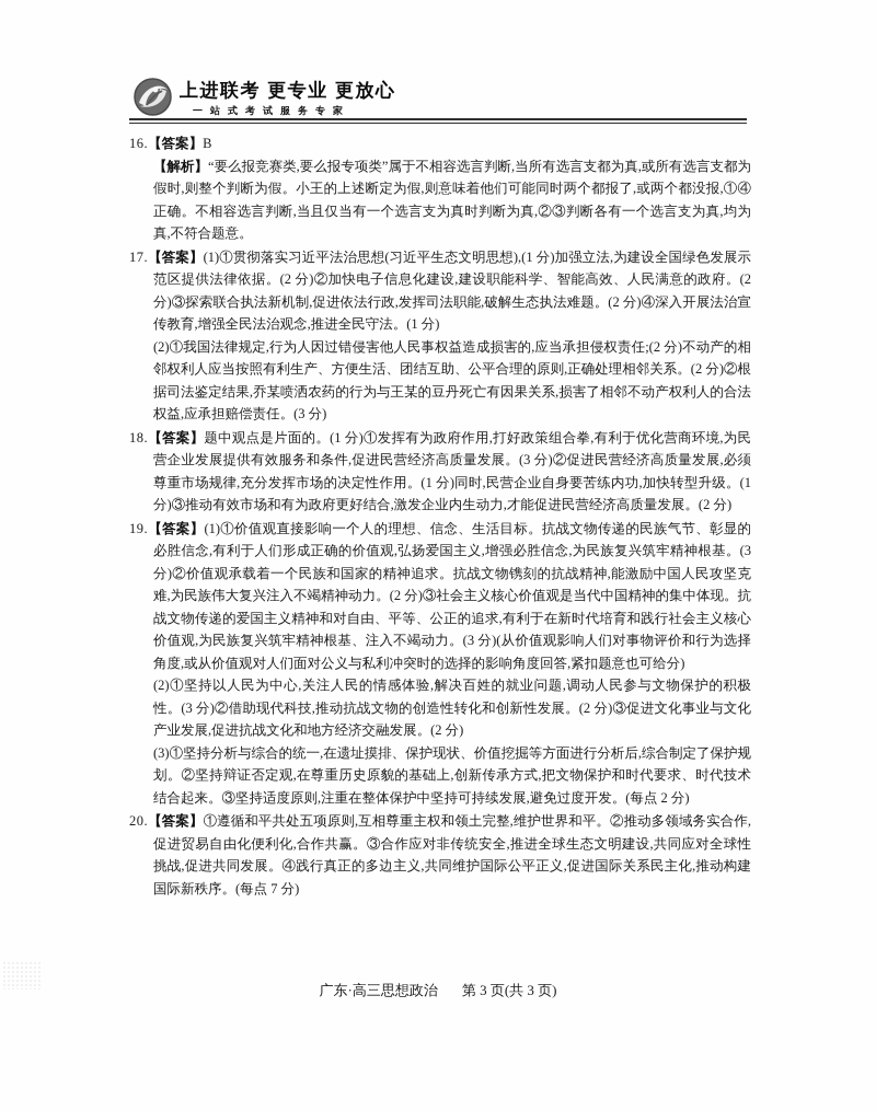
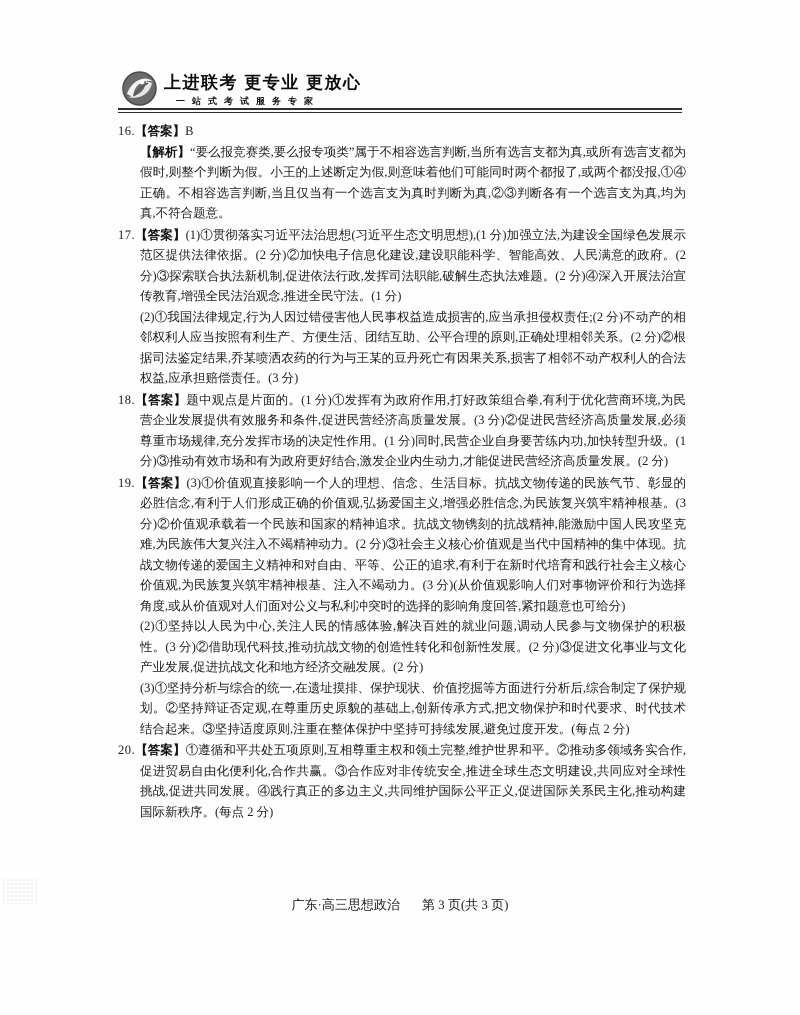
  上进联考 更专业 更放心
  一站式考试服务专家
  16.【答案】B
  【解析】“要么报竞赛类,要么报专项类”属于不相容选言判断,当所有选言支都为真,或所有选言支都为假时,则整个判断为假。小王的上述断定为假,则意味着他们可能同时两个都报了,或两个都没报,①④正确。不相容选言判断,当且仅当有一个选言支为真时判断为真,②③判断各有一个选言支为真,均为真,不符合题意。
  17.【答案】(1)①贯彻落实习近平法治思想(习近平生态文明思想),(1 分)加强立法,为建设全国绿色发展示范区提供法律依据。(2 分)②加快电子信息化建设,建设职能科学、智能高效、人民满意的政府。(2 分)③探索联合执法新机制,促进依法行政,发挥司法职能,破解生态执法难题。(2 分)④深入开展法治宣传教育,增强全民法治观念,推进全民守法。(1 分)
  (2)①我国法律规定,行为人因过错侵害他人民事权益造成损害的,应当承担侵权责任;(2 分)不动产的相邻权利人应当按照有利生产、方便生活、团结互助、公平合理的原则,正确处理相邻关系。(2 分)②根据司法鉴定结果,乔某喷洒农药的行为与王某的豆丹死亡有因果关系,损害了相邻不动产权利人的合法权益,应承担赔偿责任。(3 分)
  18.【答案】题中观点是片面的。(1 分)①发挥有为政府作用,打好政策组合拳,有利于优化营商环境,为民营企业发展提供有效服务和条件,促进民营经济高质量发展。(3 分)②促进民营经济高质量发展,必须尊重市场规律,充分发挥市场的决定性作用。(1 分)同时,民营企业自身要苦练内功,加快转型升级。(1 分)③推动有效市场和有为政府更好结合,激发企业内生动力,才能促进民营经济高质量发展。(2 分)
- 19.【答案】(1)①价值观直接影响一个人的理想、信念、生活目标。抗战文物传递的民族气节、彰显的必胜信念,有利于人们形成正确的价值观,弘扬爱国主义,增强必胜信念,为民族复兴筑牢精神根基。(3 分)②价值观承载着一个民族和国家的精神追求。抗战文物镌刻的抗战精神,能激励中国人民攻坚克难,为民族伟大复兴注入不竭精神动力。(2 分)③社会主义核心价值观是当代中国精神的集中体现。抗战文物传递的爱国主义精神和对自由、平等、公正的追求,有利于在新时代培育和践行社会主义核心价值观,为民族复兴筑牢精神根基、注入不竭动力。(3 分)(从价值观影响人们对事物评价和行为选择角度,或从价值观对人们面对公义与私利冲突时的选择的影响角度回答,紧扣题意也可给分)
+ 19.【答案】(3)①价值观直接影响一个人的理想、信念、生活目标。抗战文物传递的民族气节、彰显的必胜信念,有利于人们形成正确的价值观,弘扬爱国主义,增强必胜信念,为民族复兴筑牢精神根基。(3 分)②价值观承载着一个民族和国家的精神追求。抗战文物镌刻的抗战精神,能激励中国人民攻坚克难,为民族伟大复兴注入不竭精神动力。(2 分)③社会主义核心价值观是当代中国精神的集中体现。抗战文物传递的爱国主义精神和对自由、平等、公正的追求,有利于在新时代培育和践行社会主义核心价值观,为民族复兴筑牢精神根基、注入不竭动力。(3 分)(从价值观影响人们对事物评价和行为选择角度,或从价值观对人们面对公义与私利冲突时的选择的影响角度回答,紧扣题意也可给分)
  (2)①坚持以人民为中心,关注人民的情感体验,解决百姓的就业问题,调动人民参与文物保护的积极性。(3 分)②借助现代科技,推动抗战文物的创造性转化和创新性发展。(2 分)③促进文化事业与文化产业发展,促进抗战文化和地方经济交融发展。(2 分)
  (3)①坚持分析与综合的统一,在遗址摸排、保护现状、价值挖掘等方面进行分析后,综合制定了保护规划。②坚持辩证否定观,在尊重历史原貌的基础上,创新传承方式,把文物保护和时代要求、时代技术结合起来。③坚持适度原则,注重在整体保护中坚持可持续发展,避免过度开发。(每点 2 分)
- 20.【答案】①遵循和平共处五项原则,互相尊重主权和领土完整,维护世界和平。②推动多领域务实合作,促进贸易自由化便利化,合作共赢。③合作应对非传统安全,推进全球生态文明建设,共同应对全球性挑战,促进共同发展。④践行真正的多边主义,共同维护国际公平正义,促进国际关系民主化,推动构建国际新秩序。(每点 7 分)
+ 20.【答案】①遵循和平共处五项原则,互相尊重主权和领土完整,维护世界和平。②推动多领域务实合作,促进贸易自由化便利化,合作共赢。③合作应对非传统安全,推进全球生态文明建设,共同应对全球性挑战,促进共同发展。④践行真正的多边主义,共同维护国际公平正义,促进国际关系民主化,推动构建国际新秩序。(每点 2 分)
  广东·高三思想政治 第 3 页(共 3 页)
